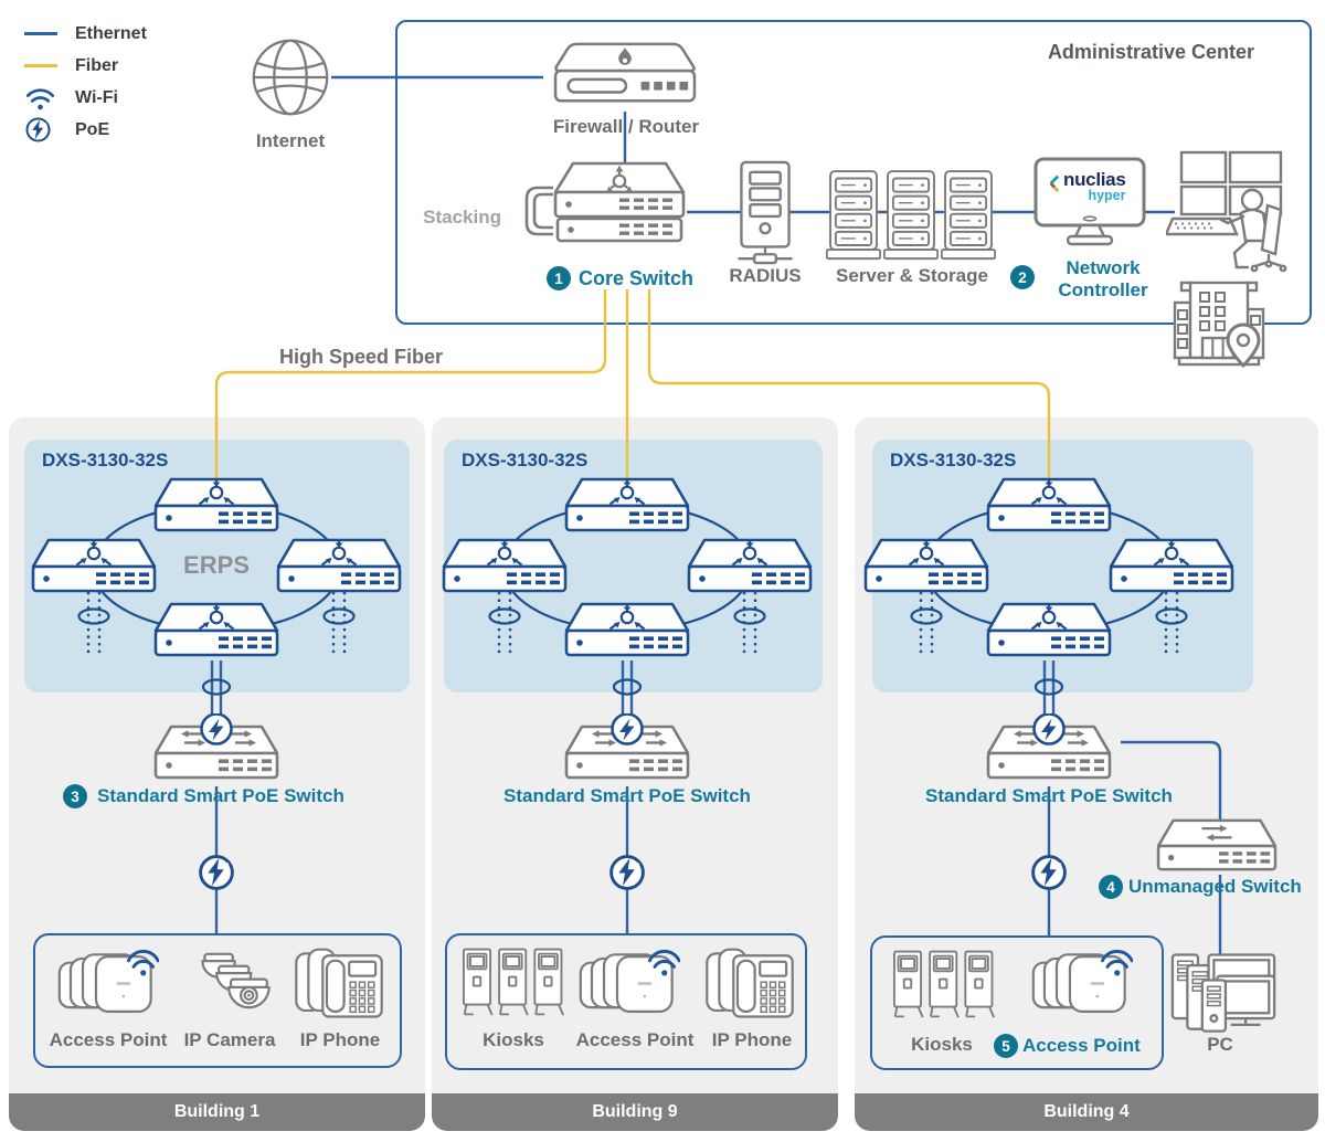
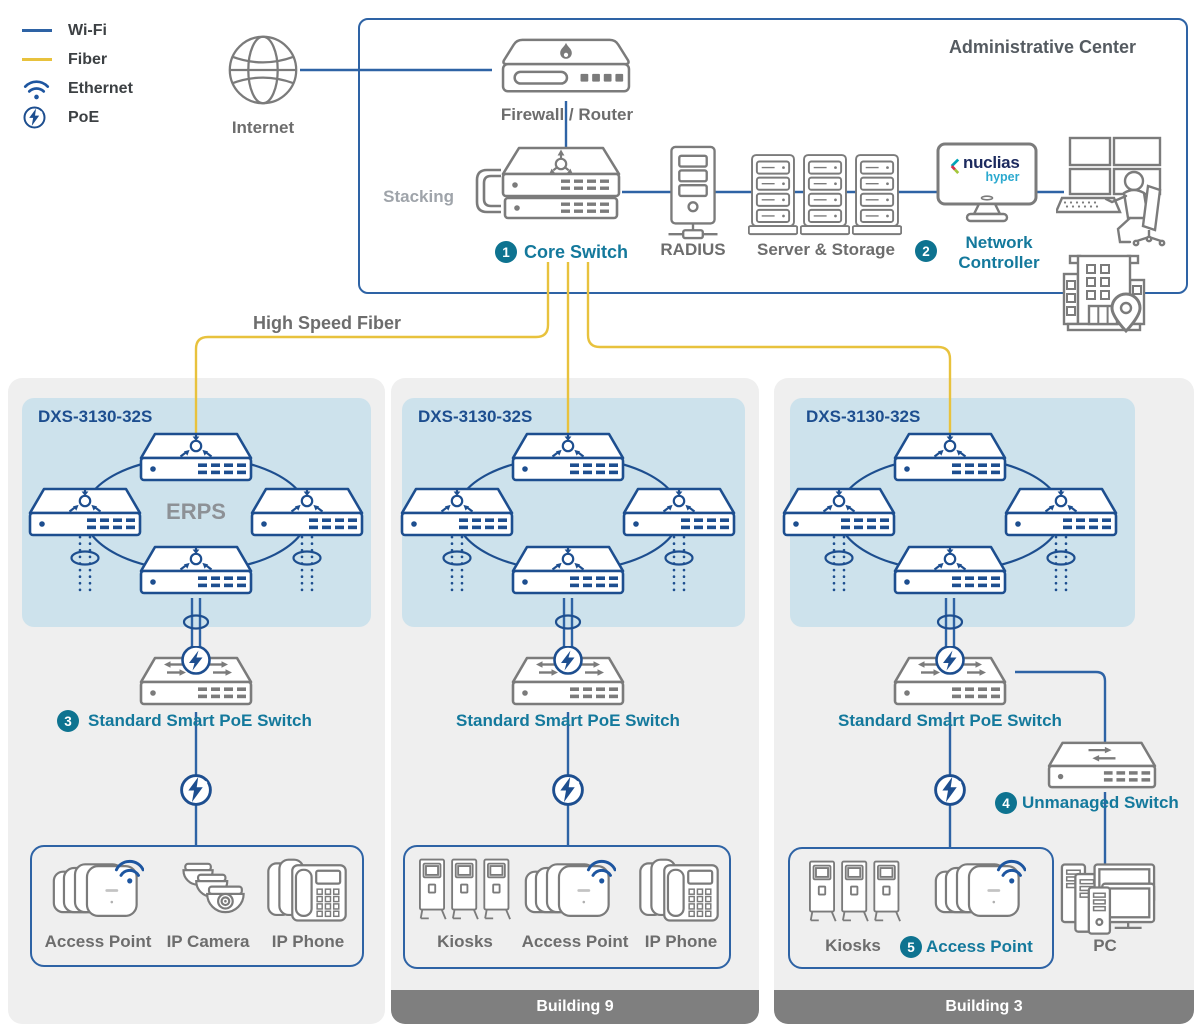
- Ethernet
+ Wi-Fi
  Fiber
- Wi-Fi
+ Ethernet
  PoE
  Internet
  Administrative Center
  Firewall / Router
  Stacking
  1
  Core Switch
  RADIUS
  Server & Storage
  nuclias
  hyper
  2
  Network
  Controller
  High Speed Fiber
  DXS-3130-32S
  ERPS
  3
  Standard Smart PoE Switch
  Access Point
  IP Camera
  IP Phone
- Building 1
  DXS-3130-32S
  Standard Smart PoE Switch
  Kiosks
  Access Point
  IP Phone
  Building 9
  DXS-3130-32S
  Standard Smart PoE Switch
  4
  Unmanaged Switch
  Kiosks
  5
  Access Point
  PC
- Building 4
+ Building 3
